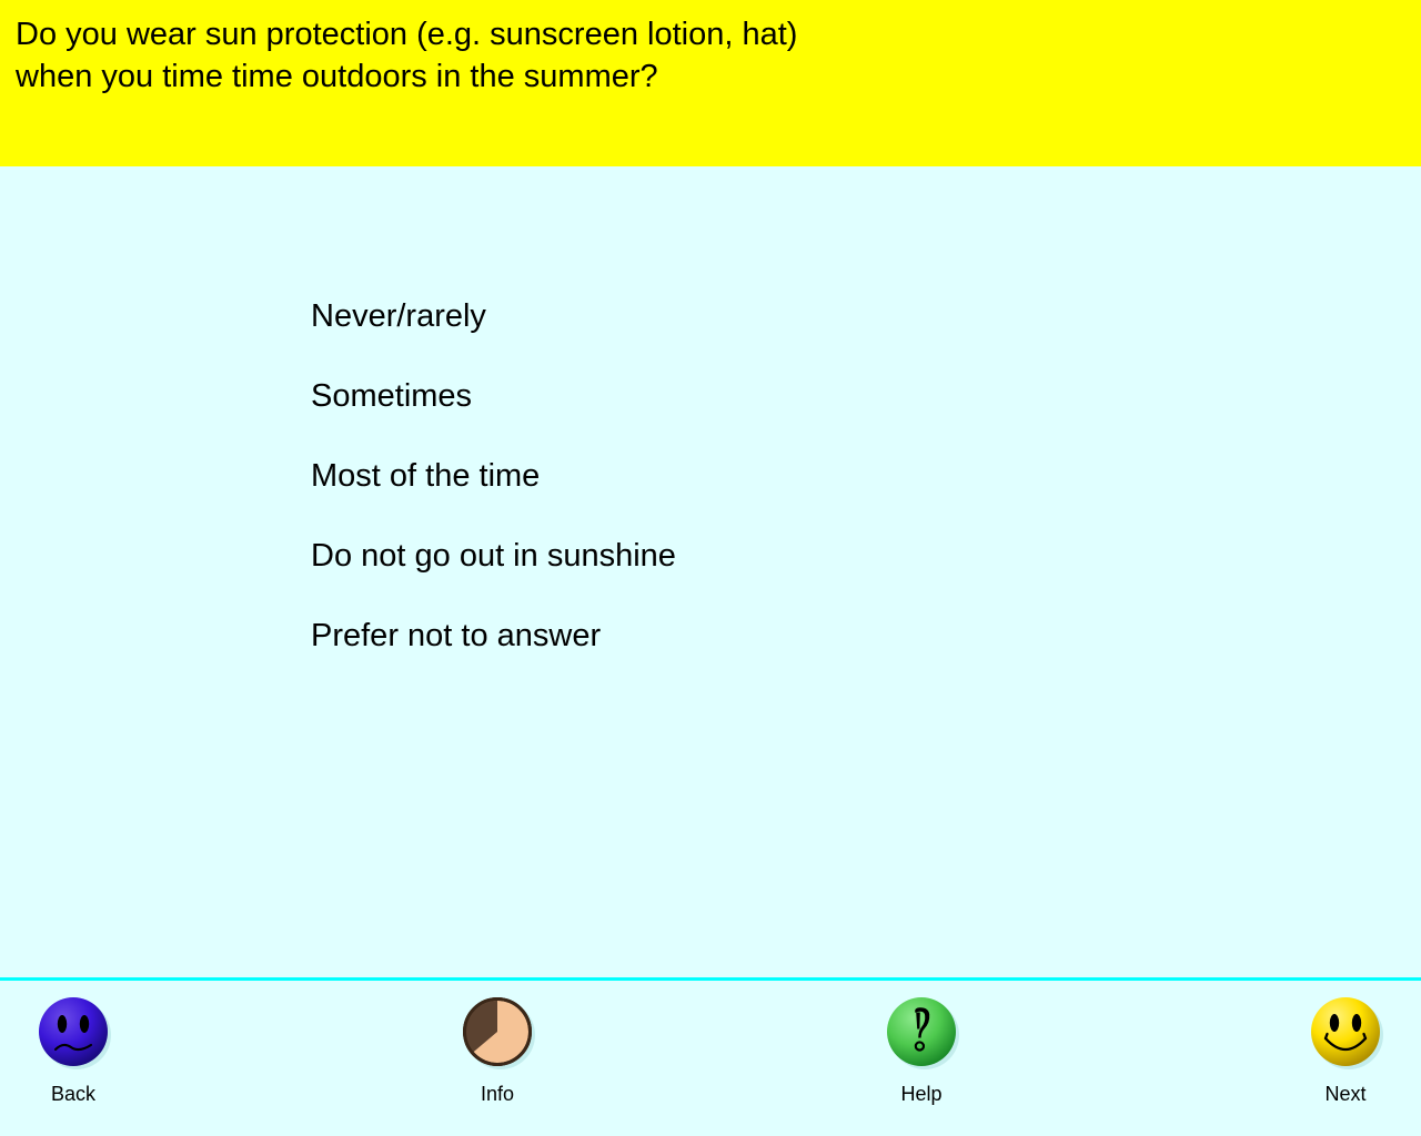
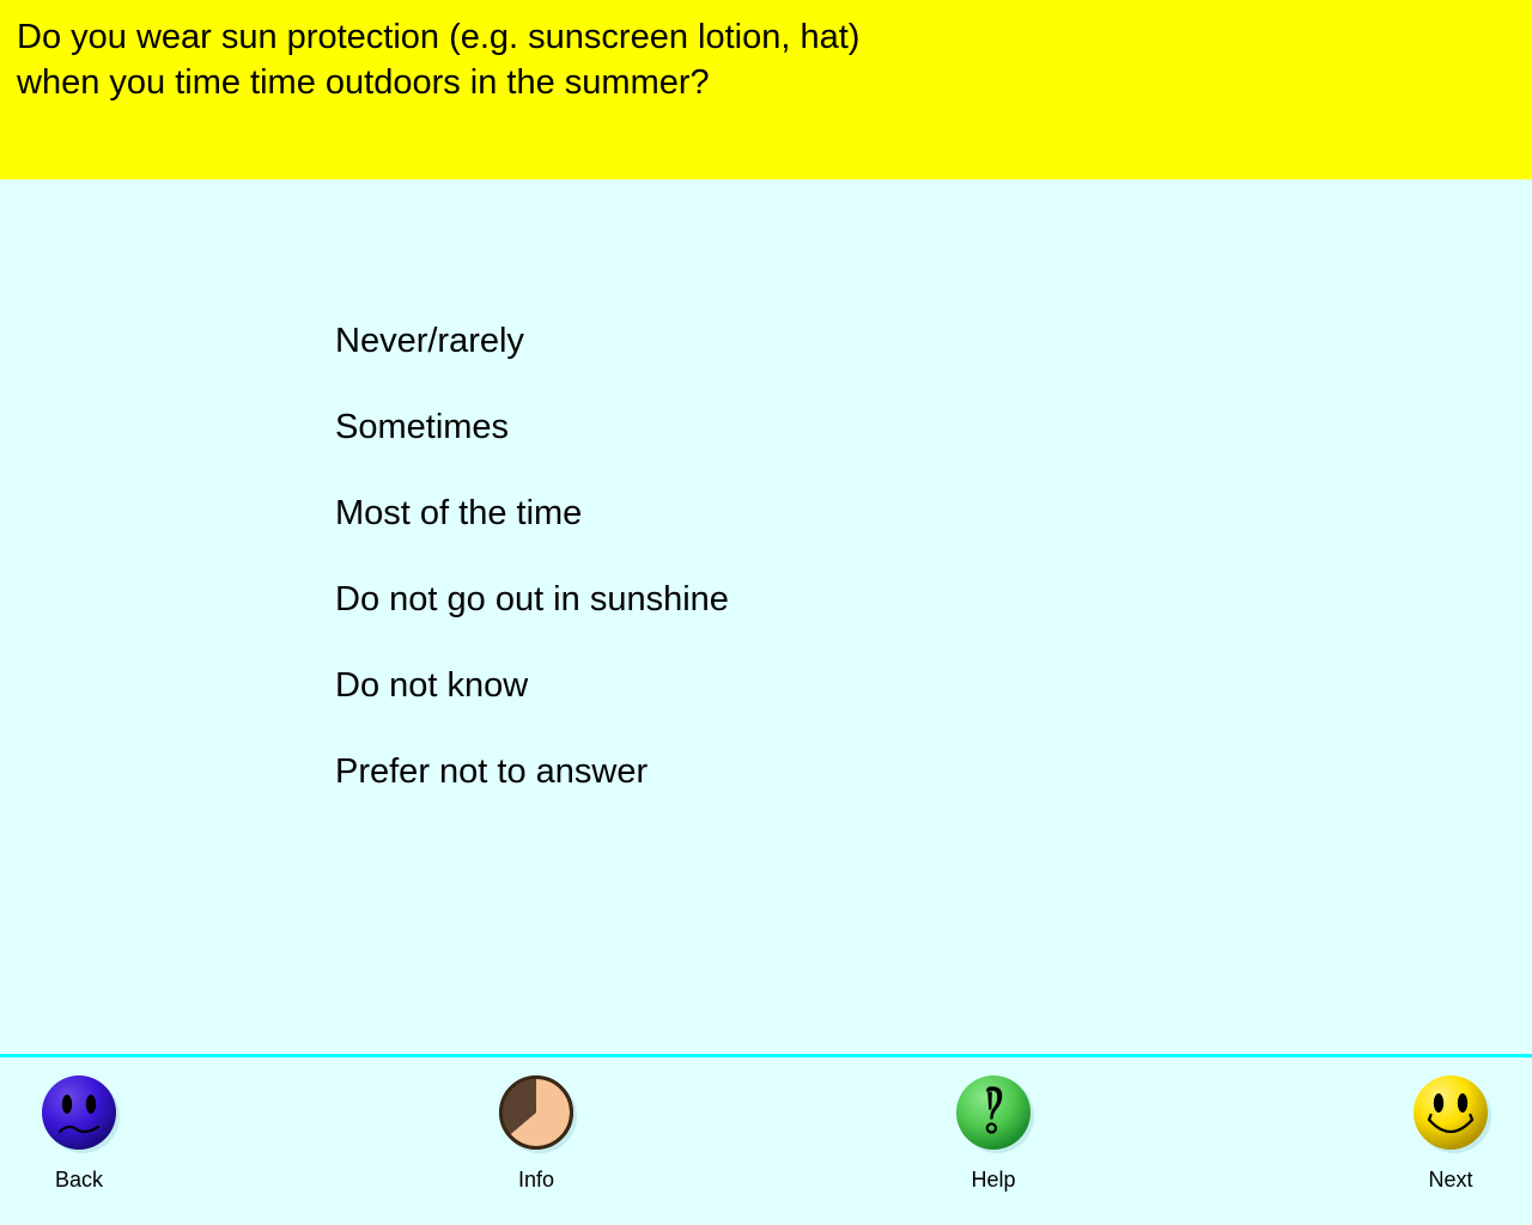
  Do you wear sun protection (e.g. sunscreen lotion, hat)
  when you time time outdoors in the summer?
  Never/rarely
  Sometimes
  Most of the time
  Do not go out in sunshine
+ Do not know
  Prefer not to answer
  Back
  Info
  Help
  Next
